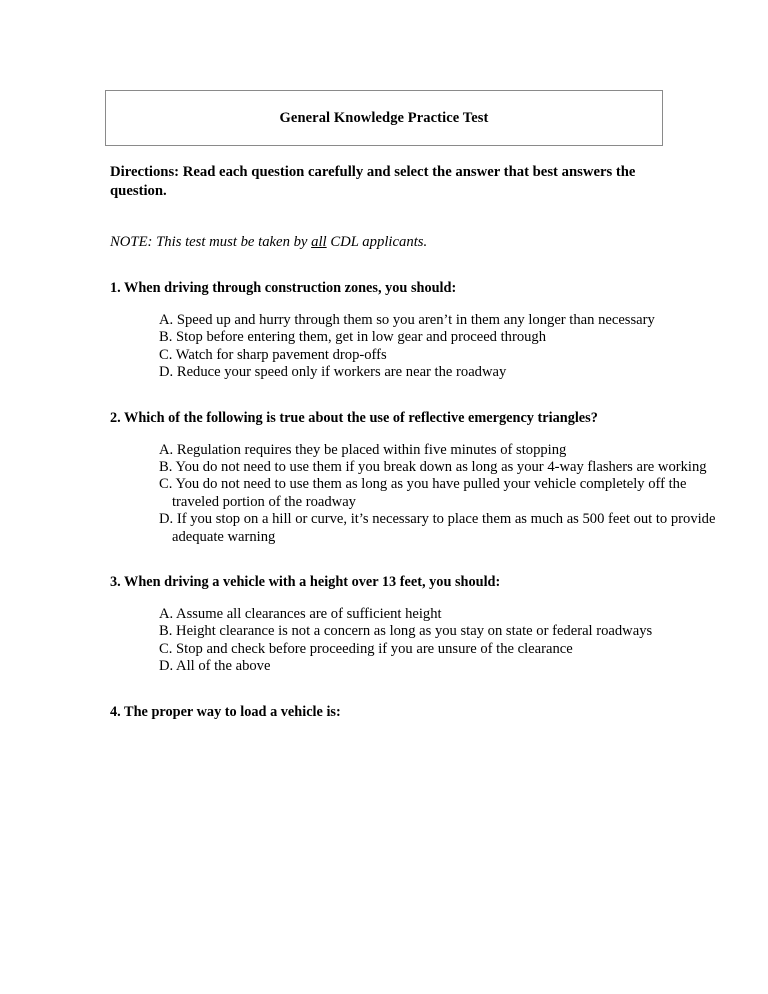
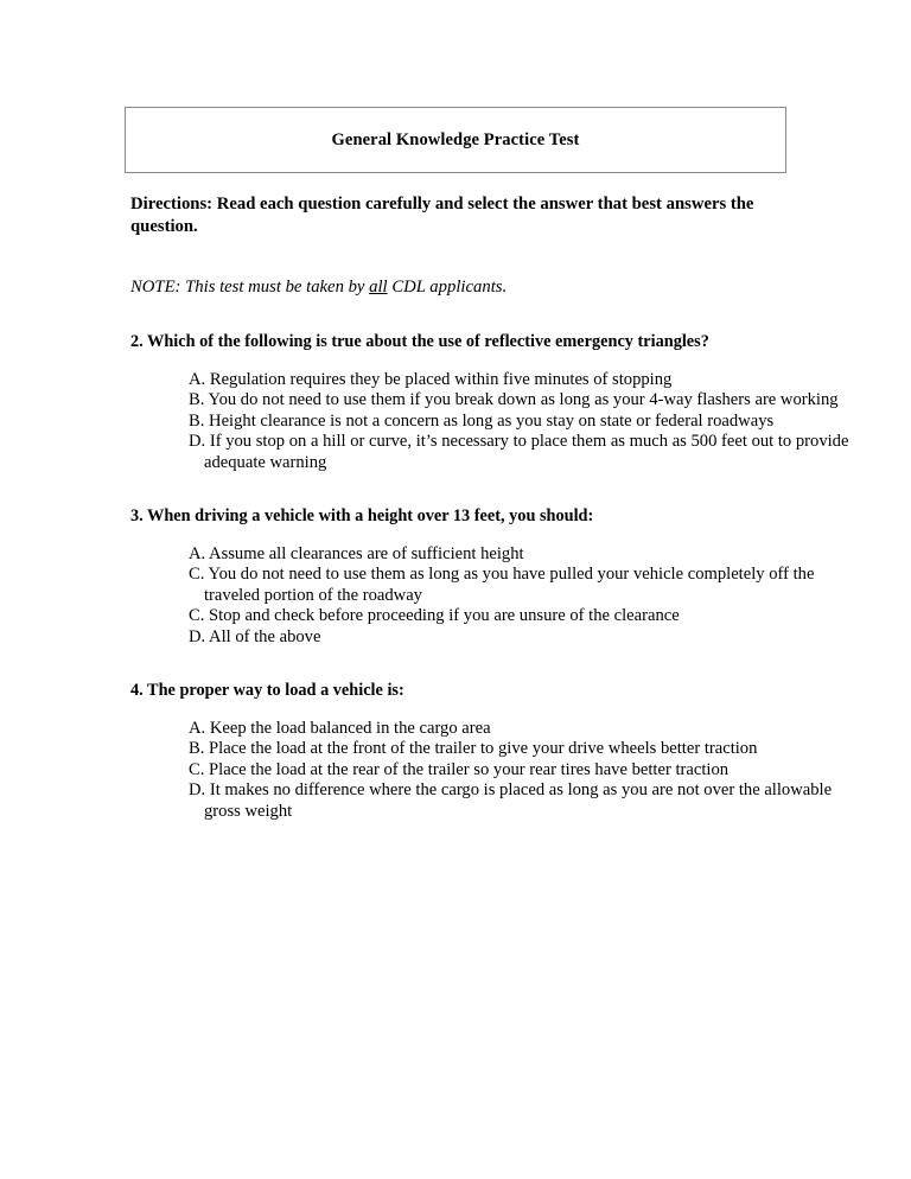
  General Knowledge Practice Test
  Directions: Read each question carefully and select the answer that best answers the question.
  NOTE: This test must be taken by all CDL applicants.
- 1. When driving through construction zones, you should:
- A. Speed up and hurry through them so you aren’t in them any longer than necessary
- B. Stop before entering them, get in low gear and proceed through
- C. Watch for sharp pavement drop-offs
- D. Reduce your speed only if workers are near the roadway
  2. Which of the following is true about the use of reflective emergency triangles?
  A. Regulation requires they be placed within five minutes of stopping
  B. You do not need to use them if you break down as long as your 4-way flashers are working
- C. You do not need to use them as long as you have pulled your vehicle completely off the traveled portion of the roadway
+ B. Height clearance is not a concern as long as you stay on state or federal roadways
  D. If you stop on a hill or curve, it’s necessary to place them as much as 500 feet out to provide adequate warning
  3. When driving a vehicle with a height over 13 feet, you should:
  A. Assume all clearances are of sufficient height
- B. Height clearance is not a concern as long as you stay on state or federal roadways
+ C. You do not need to use them as long as you have pulled your vehicle completely off the traveled portion of the roadway
  C. Stop and check before proceeding if you are unsure of the clearance
  D. All of the above
  4. The proper way to load a vehicle is:
+ A. Keep the load balanced in the cargo area
+ B. Place the load at the front of the trailer to give your drive wheels better traction
+ C. Place the load at the rear of the trailer so your rear tires have better traction
+ D. It makes no difference where the cargo is placed as long as you are not over the allowable gross weight
